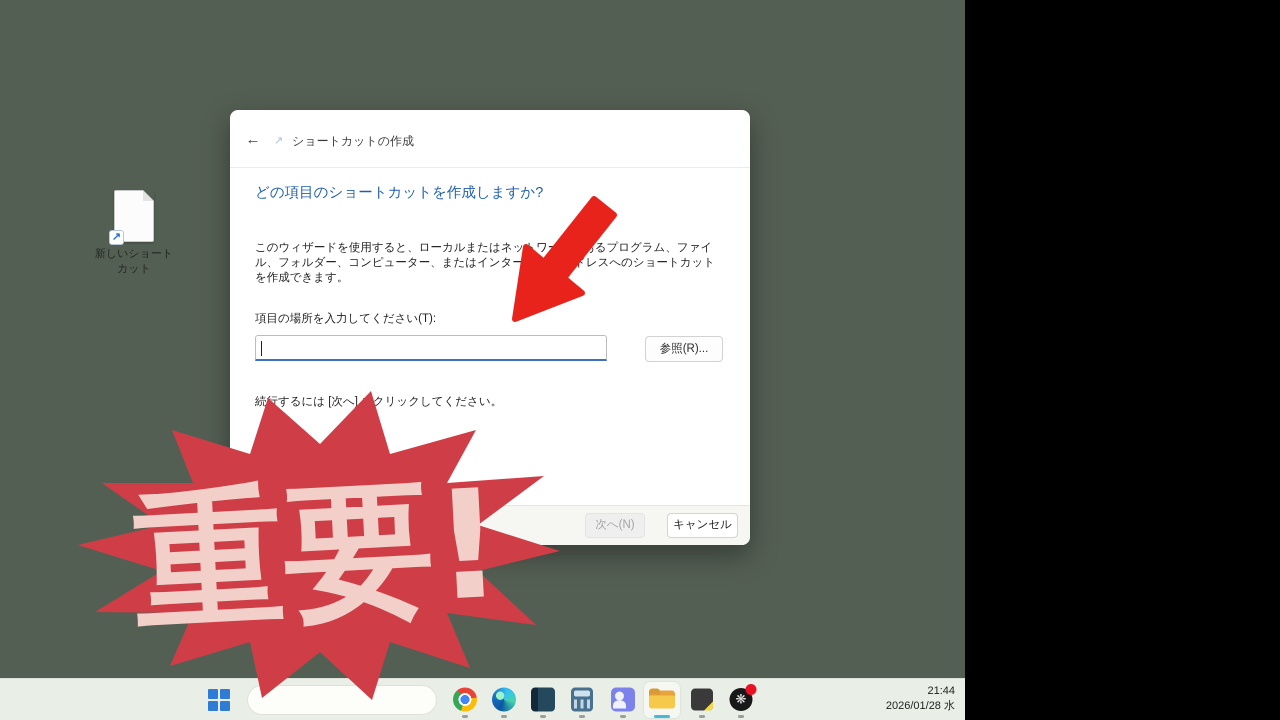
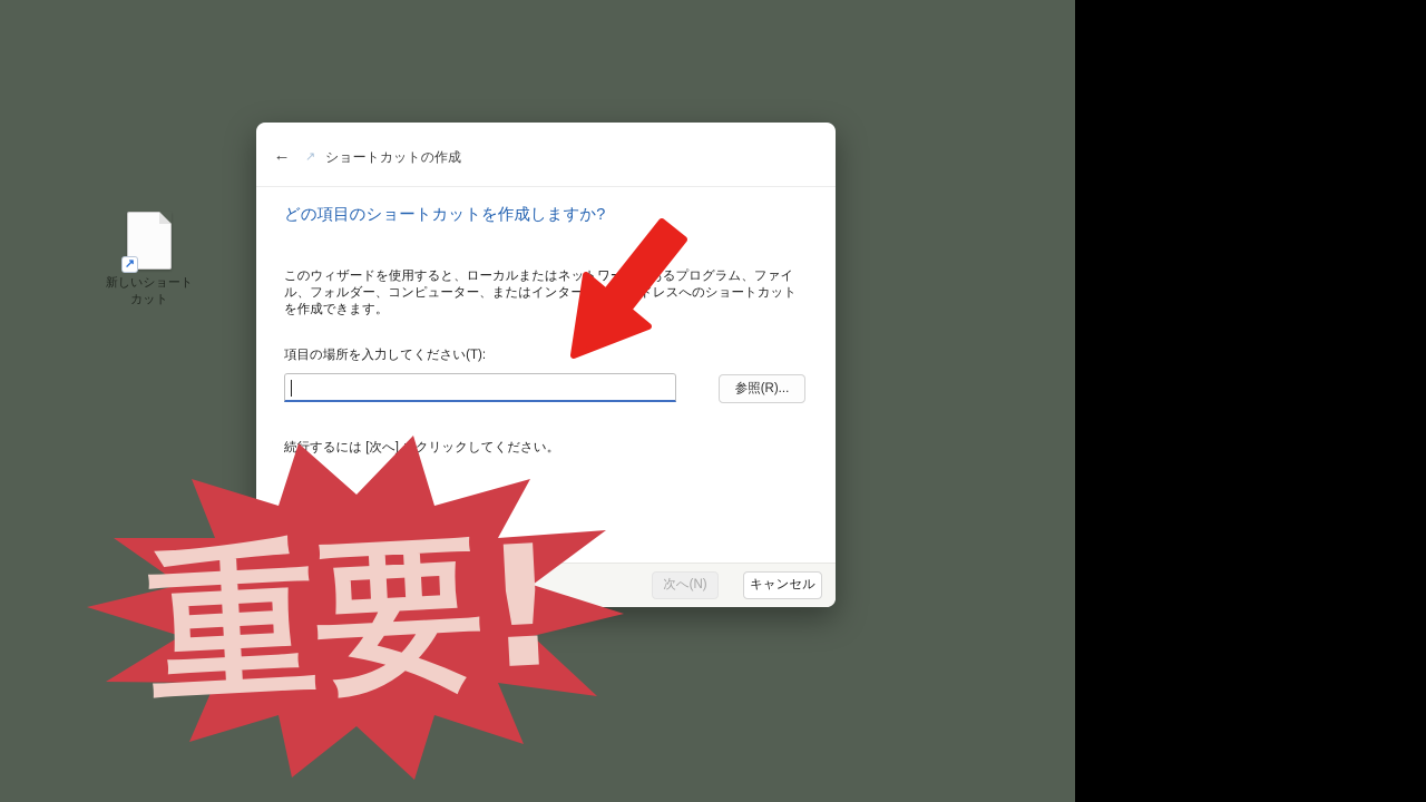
  ↗
  新しいショートカット
  ←
  ↗
  ショートカットの作成
  どの項目のショートカットを作成しますか?
  このウィザードを使用すると、ローカルまたはネッワるプログラム、ファイル、フォルダー、コンピューター、またはインタードレスへのショートカットを作成できます。
  項目の場所を入力してください(T):
  参照(R)...
  続するには [次へ]クリックしてください。
  次へ(N)
  キャンセル
- 21:44
- 2026/01/28 水
